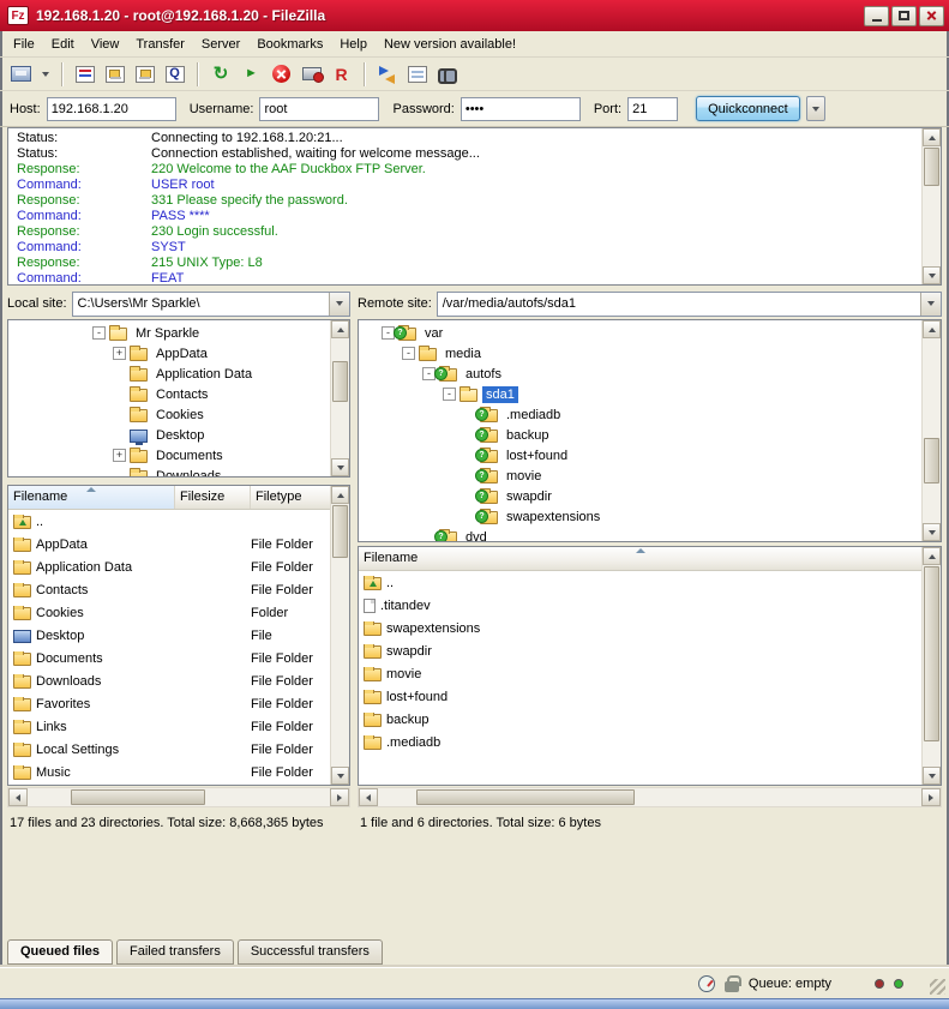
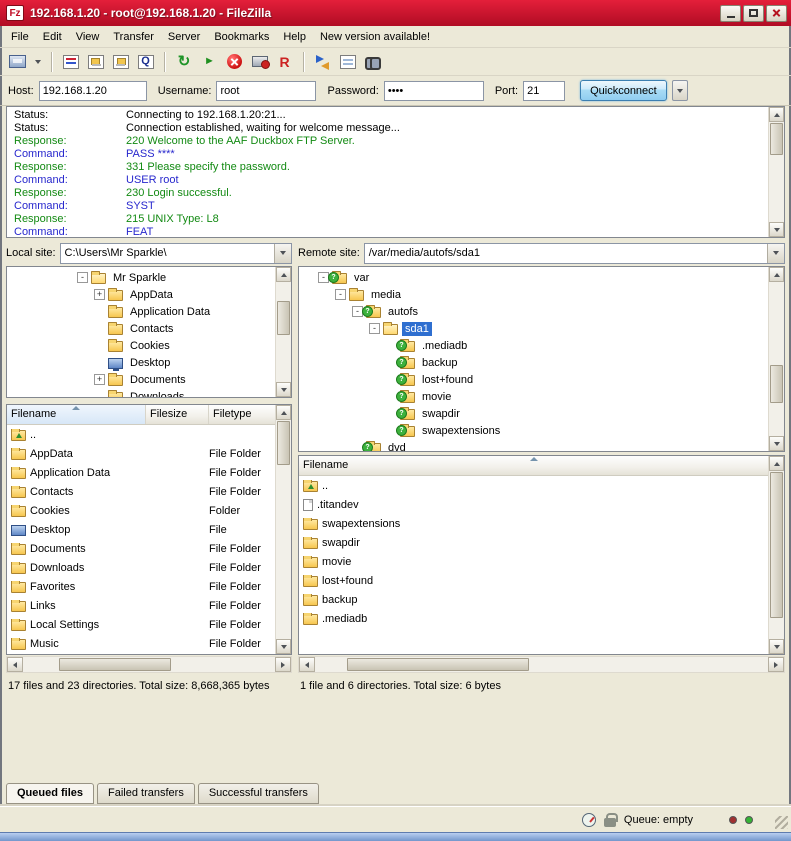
  Fz
  192.168.1.20 - root@192.168.1.20 - FileZilla
  File
  Edit
  View
  Transfer
  Server
  Bookmarks
  Help
  New version available!
  Q
  ↻
  ►
  R
  Host:
  192.168.1.20
  Username:
  root
  Password:
  ••••
  Port:
  21
  Quickconnect
  Status:
  Connecting to 192.168.1.20:21...
  Status:
  Connection established, waiting for welcome message...
  Response:
  220 Welcome to the AAF Duckbox FTP Server.
  Command:
- USER root
+ PASS ****
  Response:
  331 Please specify the password.
  Command:
- PASS ****
+ USER root
  Response:
  230 Login successful.
  Command:
  SYST
  Response:
  215 UNIX Type: L8
  Command:
  FEAT
  Local site:
  C:\Users\Mr Sparkle\
  Remote site:
  /var/media/autofs/sda1
  -
  Mr Sparkle
  +
  AppData
  Application Data
  Contacts
  Cookies
  Desktop
  +
  Documents
  Downloads
  -
  var
  -
  media
  -
  autofs
  -
  sda1
  .mediadb
  backup
  lost+found
  movie
  swapdir
  swapextensions
  dvd
  Filename
  Filesize
  Filetype
  ..
  AppData
  File Folder
  Application Data
  File Folder
  Contacts
  File Folder
  Cookies
  Folder
  Desktop
  File
  Documents
  File Folder
  Downloads
  File Folder
  Favorites
  File Folder
  Links
  File Folder
  Local Settings
  File Folder
  Music
  File Folder
  Filename
  ..
  .titandev
  swapextensions
  swapdir
  movie
  lost+found
  backup
  .mediadb
  17 files and 23 directories. Total size: 8,668,365 bytes
  1 file and 6 directories. Total size: 6 bytes
  Queued files
  Failed transfers
  Successful transfers
  Queue: empty
